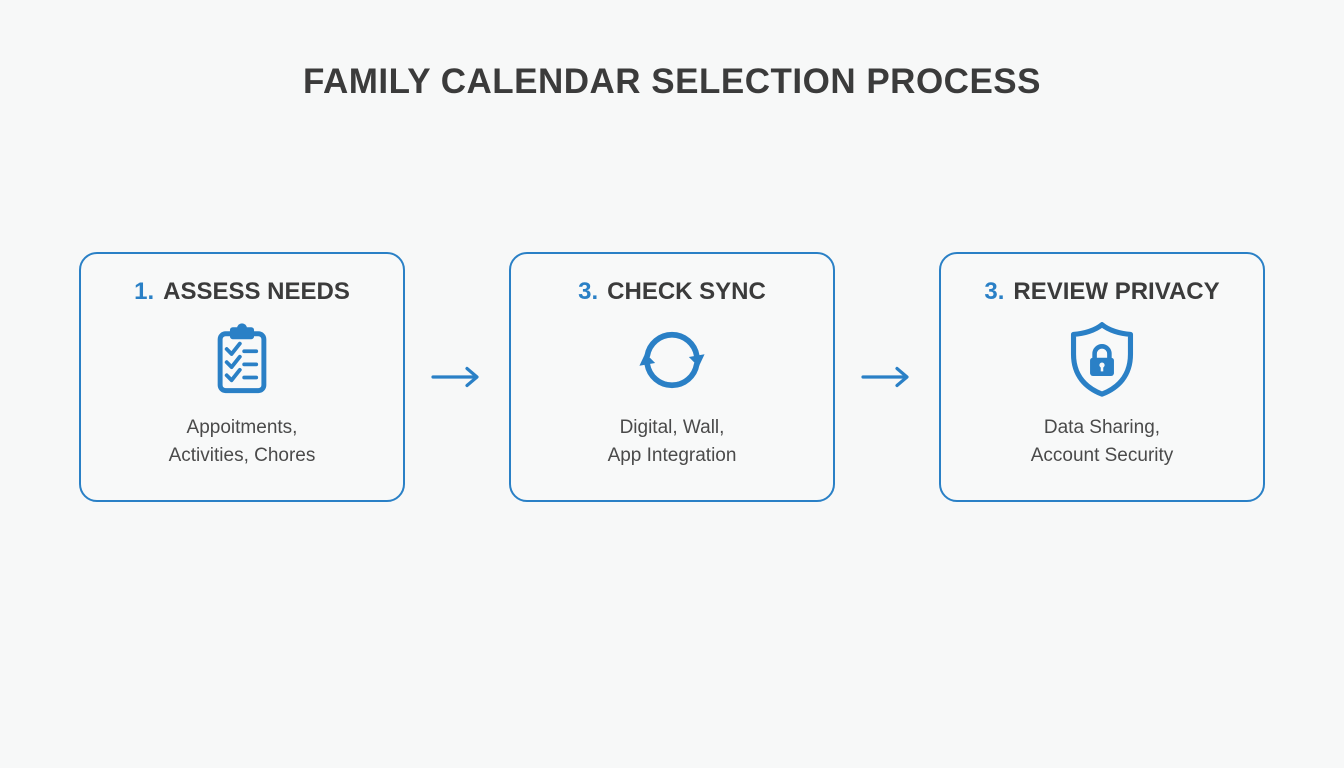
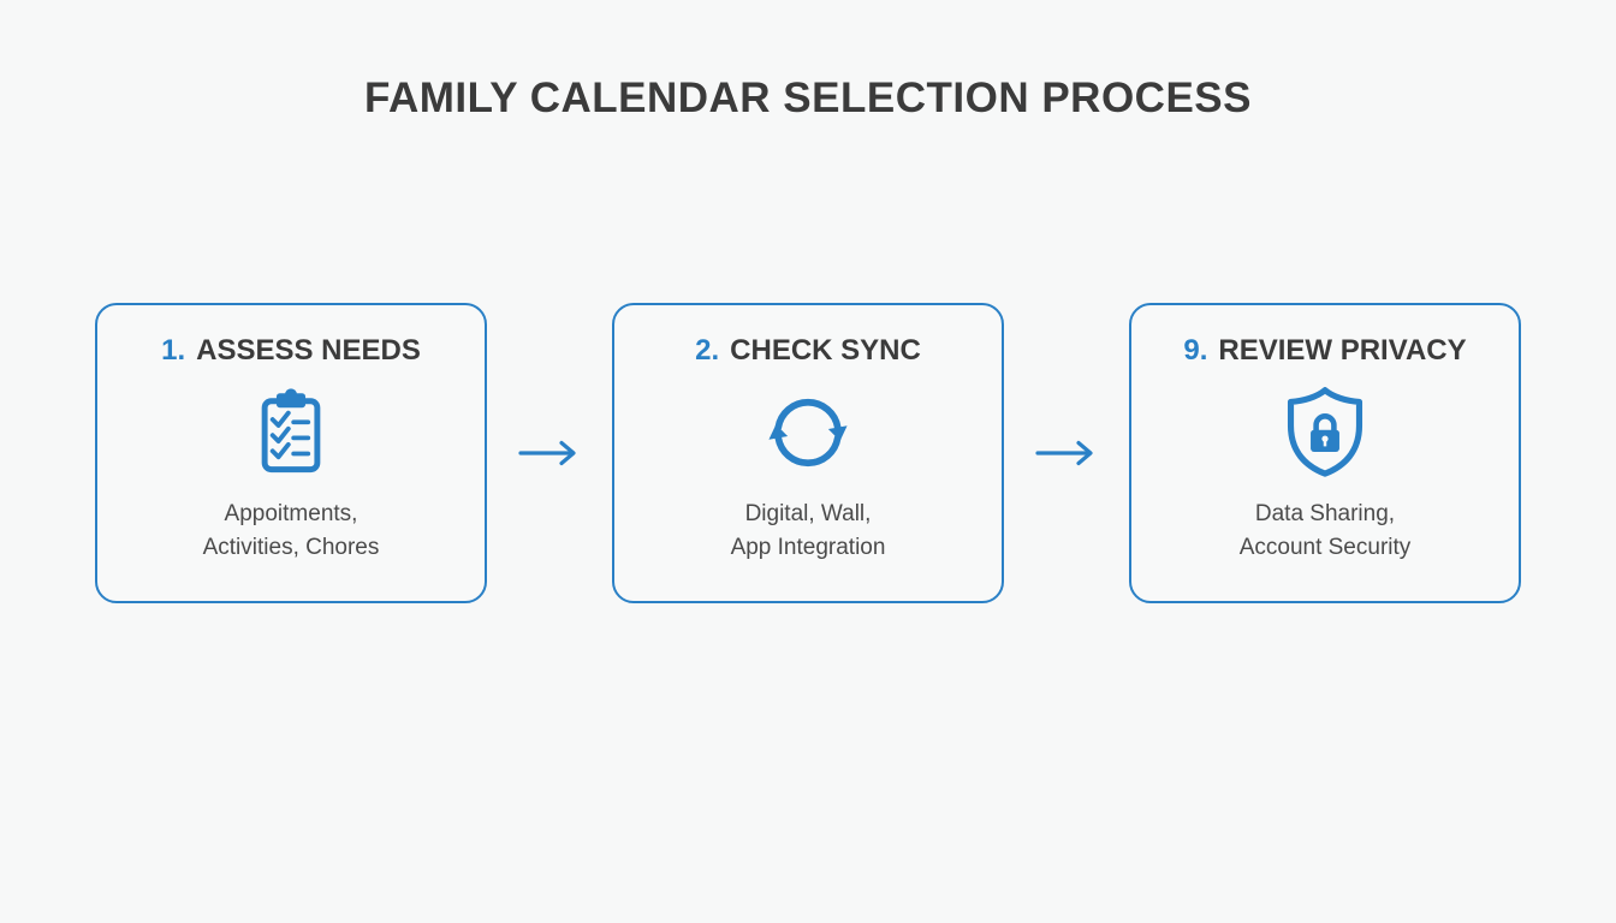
  FAMILY CALENDAR SELECTION PROCESS
  1. ASSESS NEEDS
  Appoitments,
  Activities, Chores
- 3. CHECK SYNC
+ 2. CHECK SYNC
  Digital, Wall,
  App Integration
- 3. REVIEW PRIVACY
+ 9. REVIEW PRIVACY
  Data Sharing,
  Account Security
